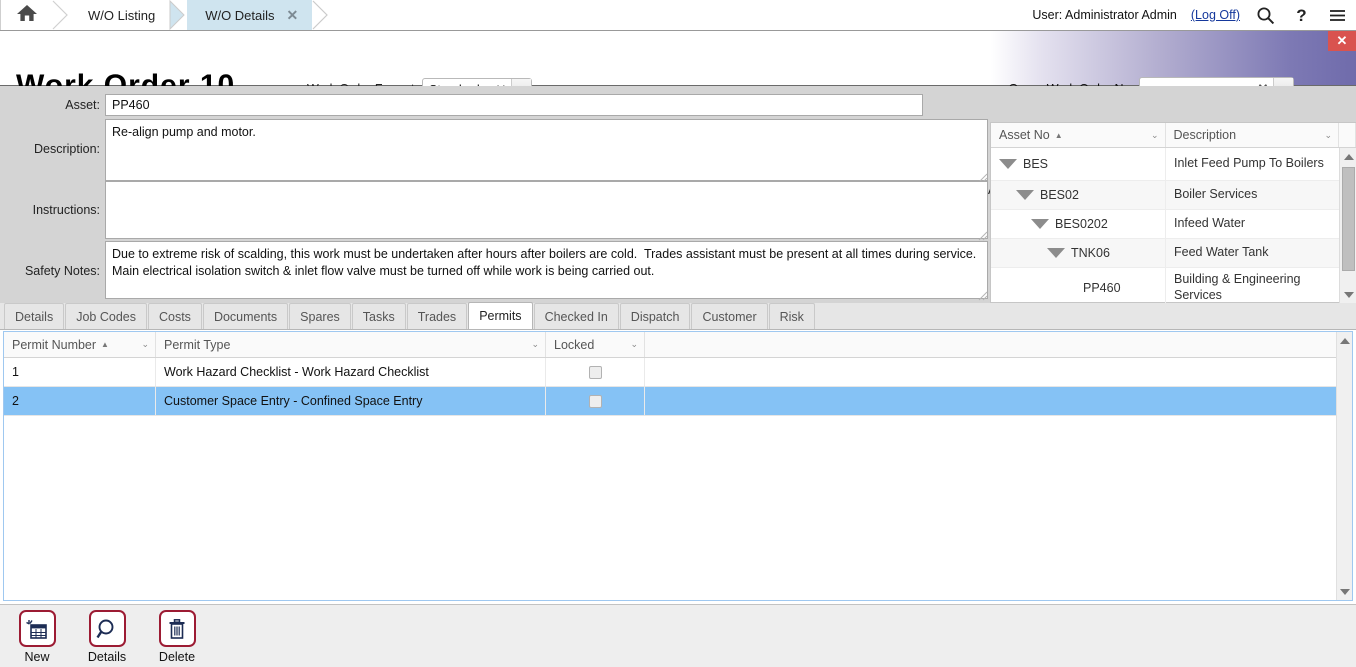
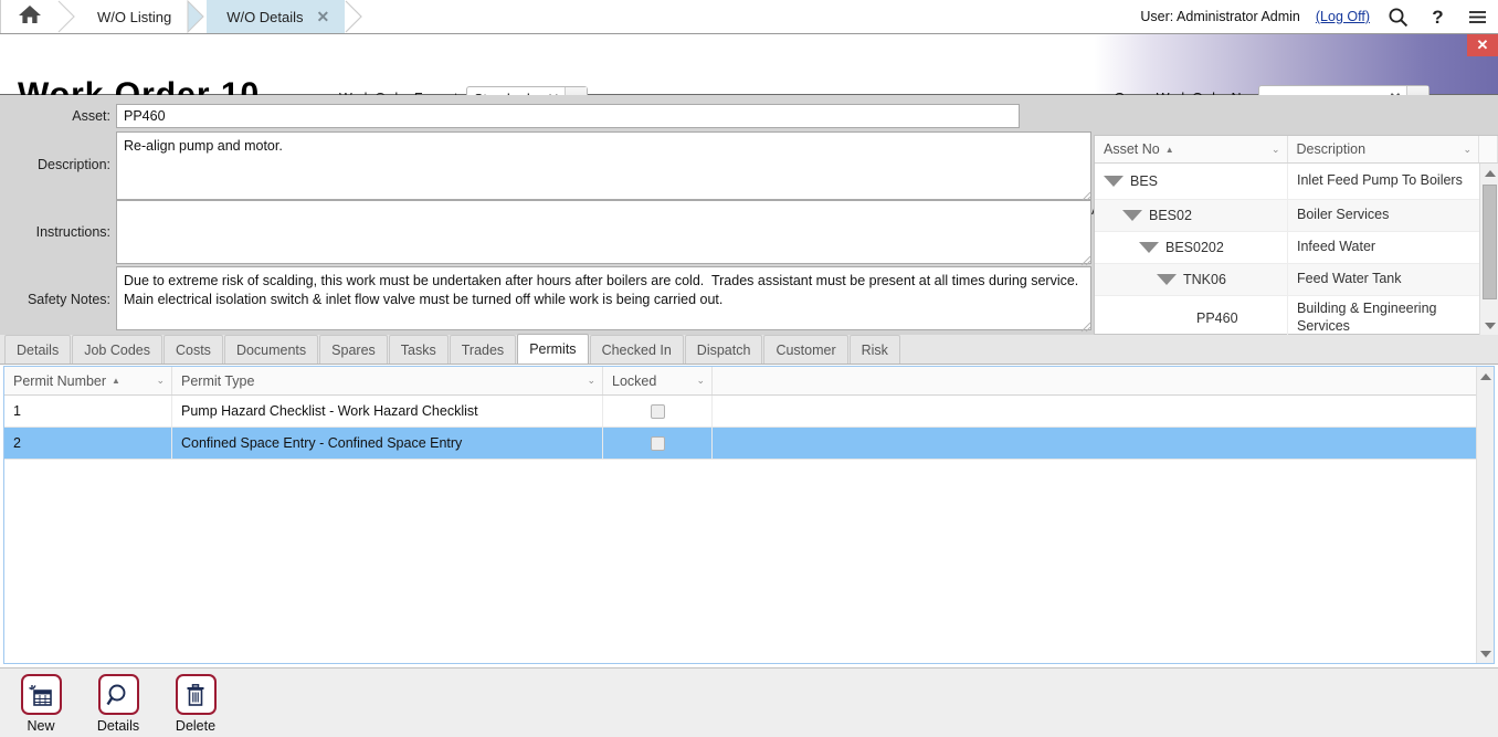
  W/O Listing
  W/O Details
  ✕
  User: Administrator Admin
  (Log Off)
  ?
  ✕
  Asset:
  PP460
  Description:
  Re-align pump and motor.
  Instructions:
  Safety Notes:
  Asset No
  ▲
  ⌄
  Description
  ⌄
  BES
  Inlet Feed Pump To Boilers
  BES02
  Boiler Services
  BES0202
  Infeed Water
  TNK06
  Feed Water Tank
  PP460
  Building & Engineering Services
  Details
  Job Codes
  Costs
  Documents
  Spares
  Tasks
  Trades
  Permits
  Checked In
  Dispatch
  Customer
  Risk
  Permit Number
  ▲
  ⌄
  Permit Type
  ⌄
  Locked
  ⌄
  1
- Work Hazard Checklist - Work Hazard Checklist
+ Pump Hazard Checklist - Work Hazard Checklist
  2
- Customer Space Entry - Confined Space Entry
+ Confined Space Entry - Confined Space Entry
  New
  Details
  Delete
